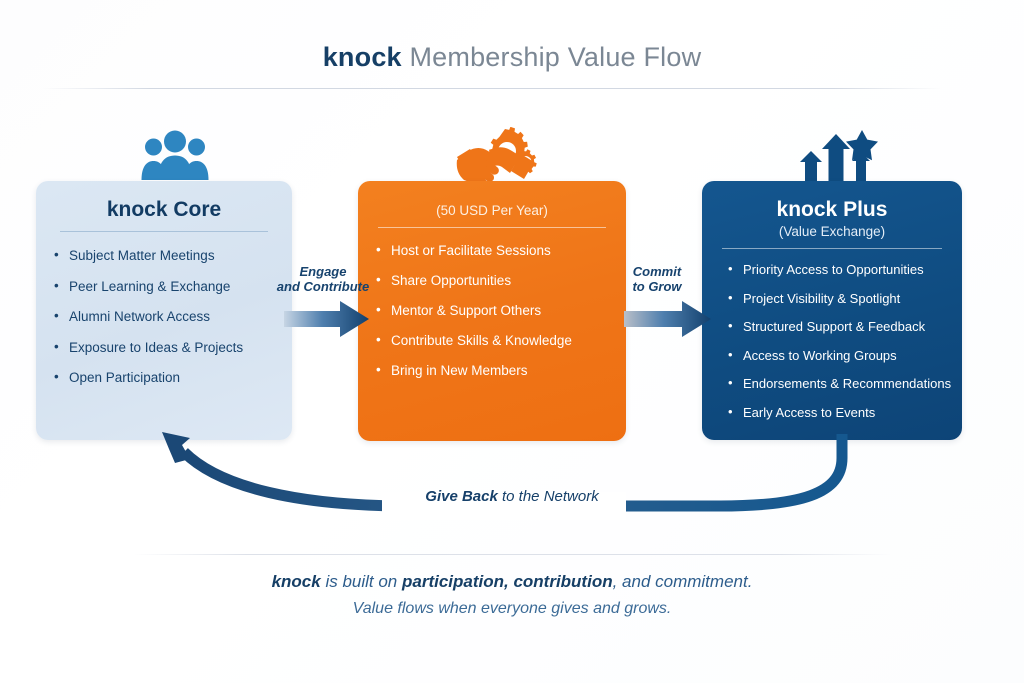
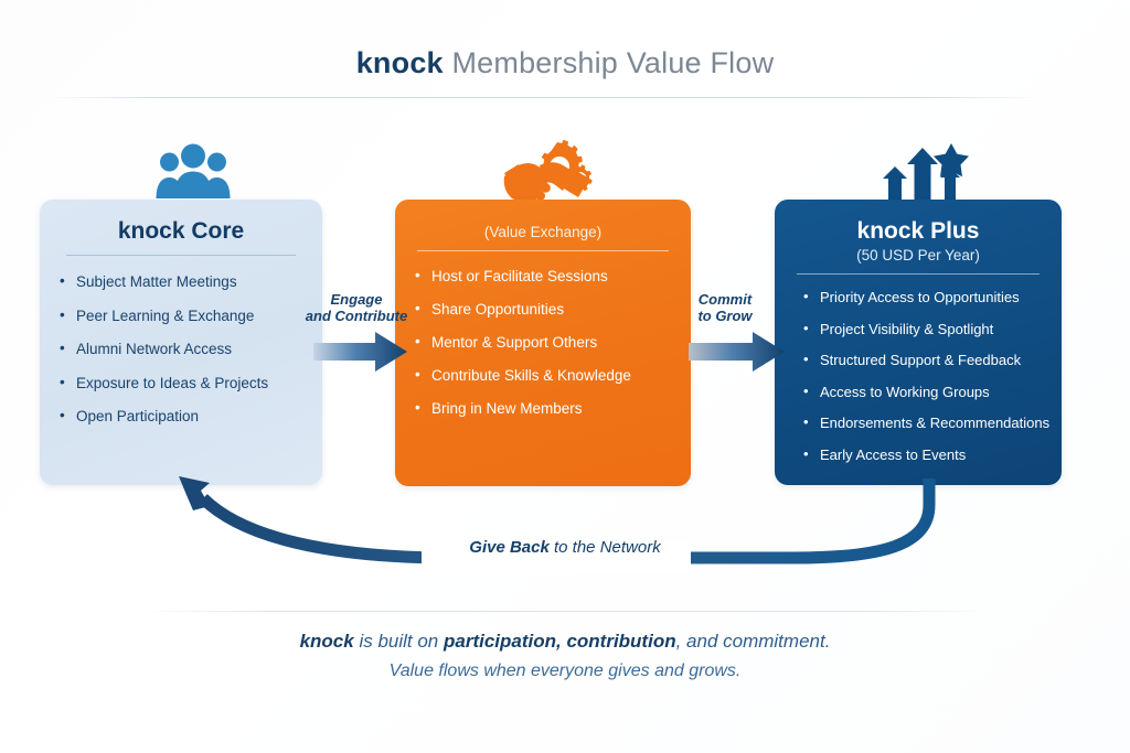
  knock Membership Value Flow
  knock Core
  Subject Matter Meetings
  Peer Learning & Exchange
  Alumni Network Access
  Exposure to Ideas & Projects
  Open Participation
- (50 USD Per Year)
+ (Value Exchange)
  Host or Facilitate Sessions
  Share Opportunities
  Mentor & Support Others
  Contribute Skills & Knowledge
  Bring in New Members
  knock Plus
- (Value Exchange)
+ (50 USD Per Year)
  Priority Access to Opportunities
  Project Visibility & Spotlight
  Structured Support & Feedback
  Access to Working Groups
  Endorsements & Recommendations
  Early Access to Events
  Engage
  and Contribute
  Commit
  to Grow
  Give Back to the Network
  knock is built on participation, contribution, and commitment.
  Value flows when everyone gives and grows.
